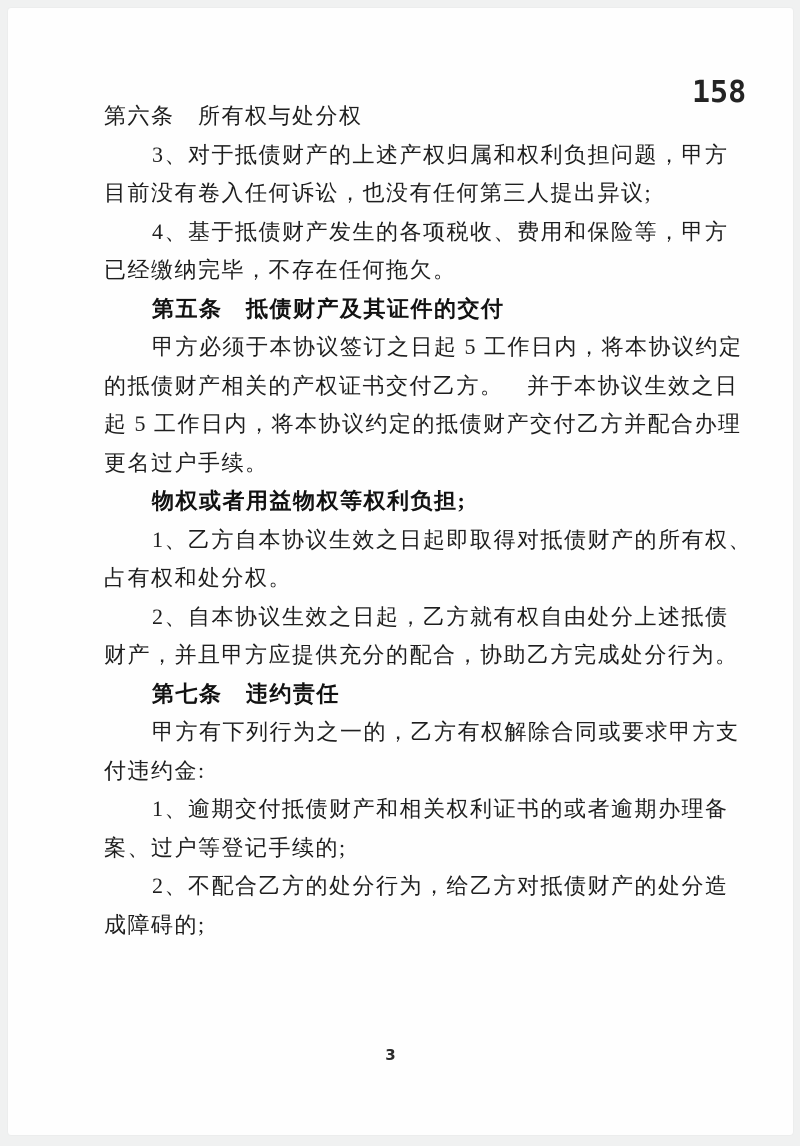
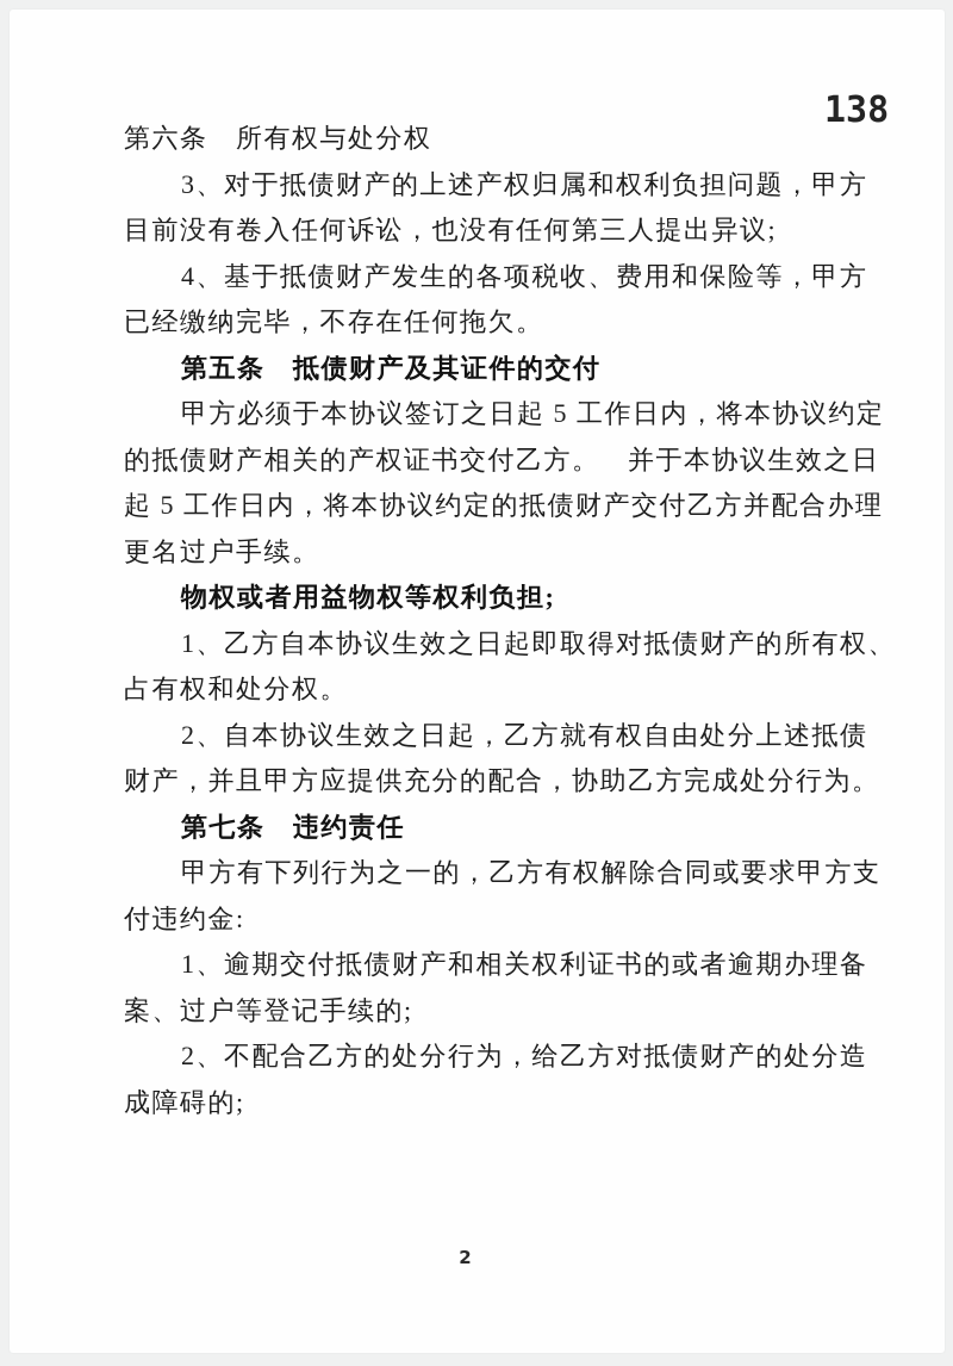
- 158
+ 138
  第六条 所有权与处分权
  3、对于抵债财产的上述产权归属和权利负担问题，甲方
  目前没有卷入任何诉讼，也没有任何第三人提出异议;
  4、基于抵债财产发生的各项税收、费用和保险等，甲方
  已经缴纳完毕，不存在任何拖欠。
  第五条 抵债财产及其证件的交付
  甲方必须于本协议签订之日起 5 工作日内，将本协议约定
  的抵债财产相关的产权证书交付乙方。 并于本协议生效之日
  起 5 工作日内，将本协议约定的抵债财产交付乙方并配合办理
  更名过户手续。
  物权或者用益物权等权利负担;
  1、乙方自本协议生效之日起即取得对抵债财产的所有权、
  占有权和处分权。
  2、自本协议生效之日起，乙方就有权自由处分上述抵债
  财产，并且甲方应提供充分的配合，协助乙方完成处分行为。
  第七条 违约责任
  甲方有下列行为之一的，乙方有权解除合同或要求甲方支
  付违约金:
  1、逾期交付抵债财产和相关权利证书的或者逾期办理备
  案、过户等登记手续的;
  2、不配合乙方的处分行为，给乙方对抵债财产的处分造
  成障碍的;
- 3
+ 2
